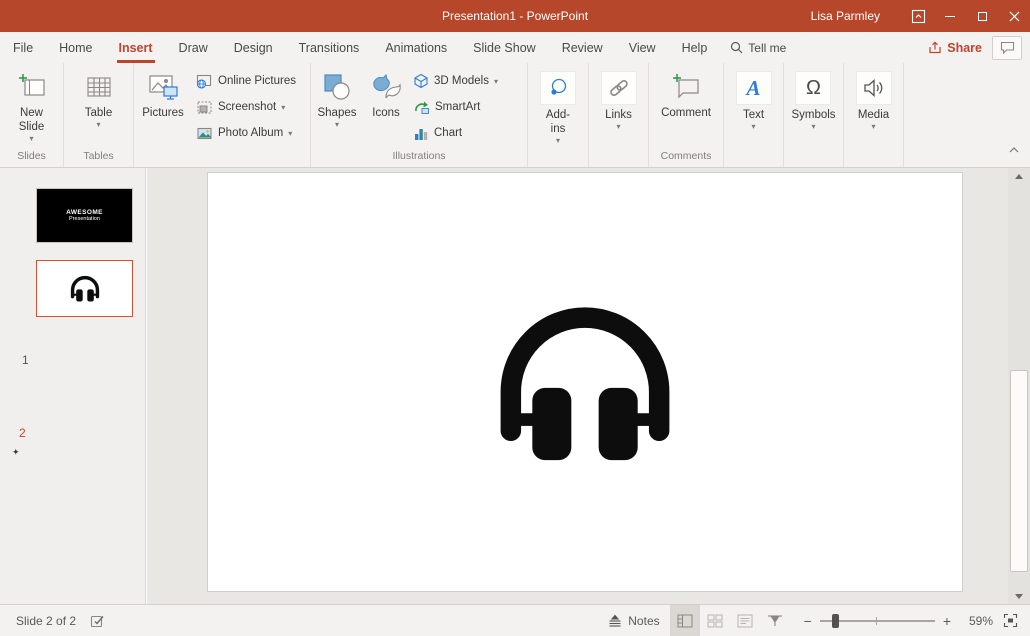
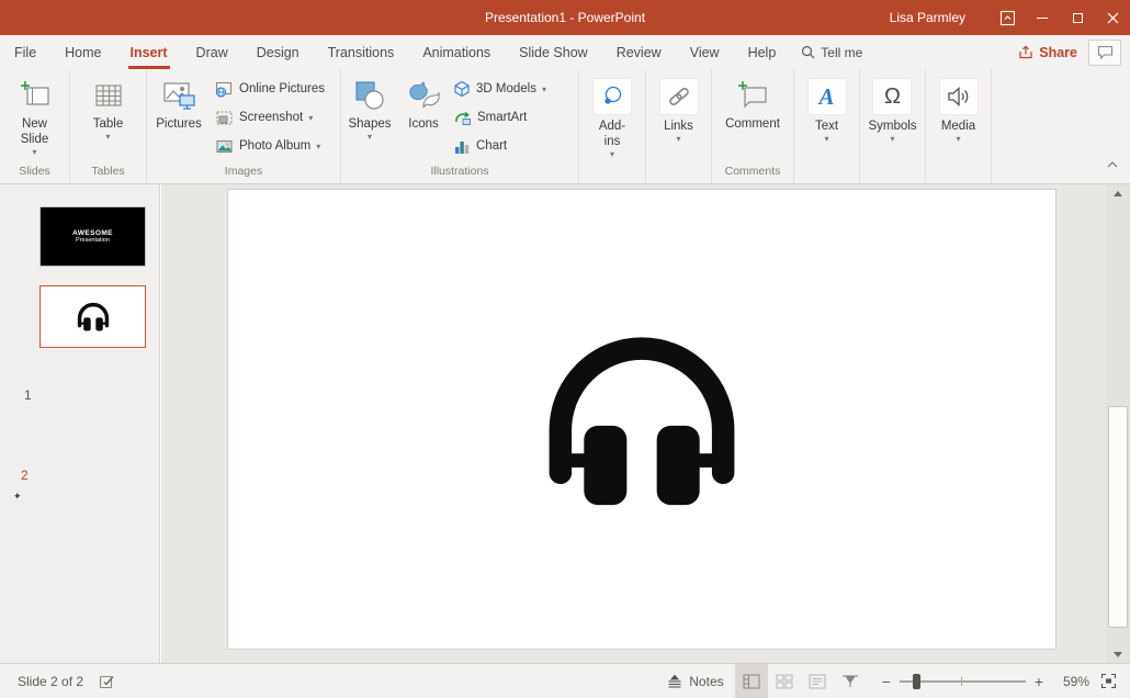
  Presentation1 - PowerPoint
  Lisa Parmley
  File
  Home
  Insert
  Draw
  Design
  Transitions
  Animations
  Slide Show
  Review
  View
  Help
  Tell me
  Share
  New
  Slide
  ▾
  Slides
  Table
  ▾
  Tables
  Pictures
  Online Pictures
  Screenshot
  ▾
  Photo Album
  ▾
+ Images
  Shapes
  ▾
  Icons
  3D Models
  ▾
  SmartArt
  Chart
  Illustrations
  Add-
  ins
  ▾
  Links
  ▾
  Comment
  Comments
  A
  Text
  ▾
  Ω
  Symbols
  ▾
  Media
  ▾
  1
  2
  ✦
  Slide 2 of 2
  Notes
  −
  +
  59%
